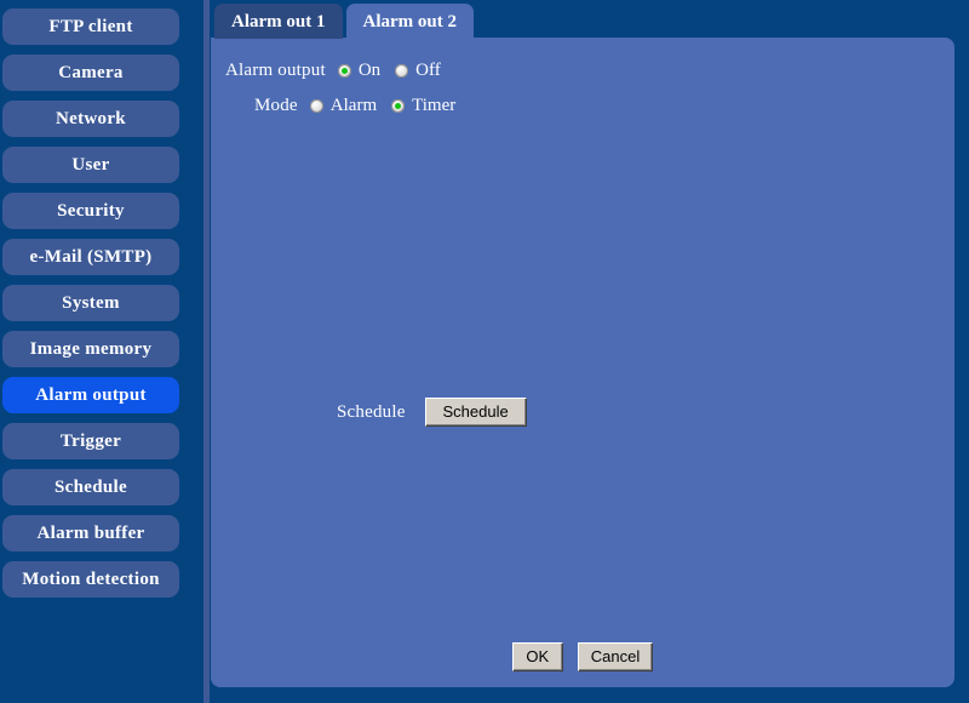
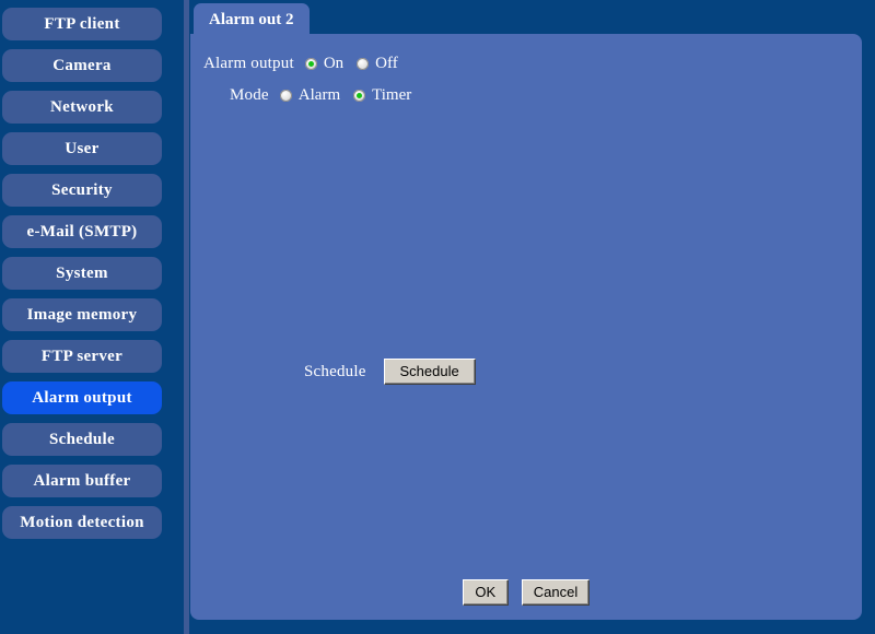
  FTP client
  Camera
  Network
  User
  Security
  e-Mail (SMTP)
  System
  Image memory
+ FTP server
  Alarm output
- Trigger
  Schedule
  Alarm buffer
  Motion detection
- Alarm out 1
  Alarm out 2
  Alarm output
  On
  Off
  Mode
  Alarm
  Timer
  Schedule
  Schedule
  OK
  Cancel
